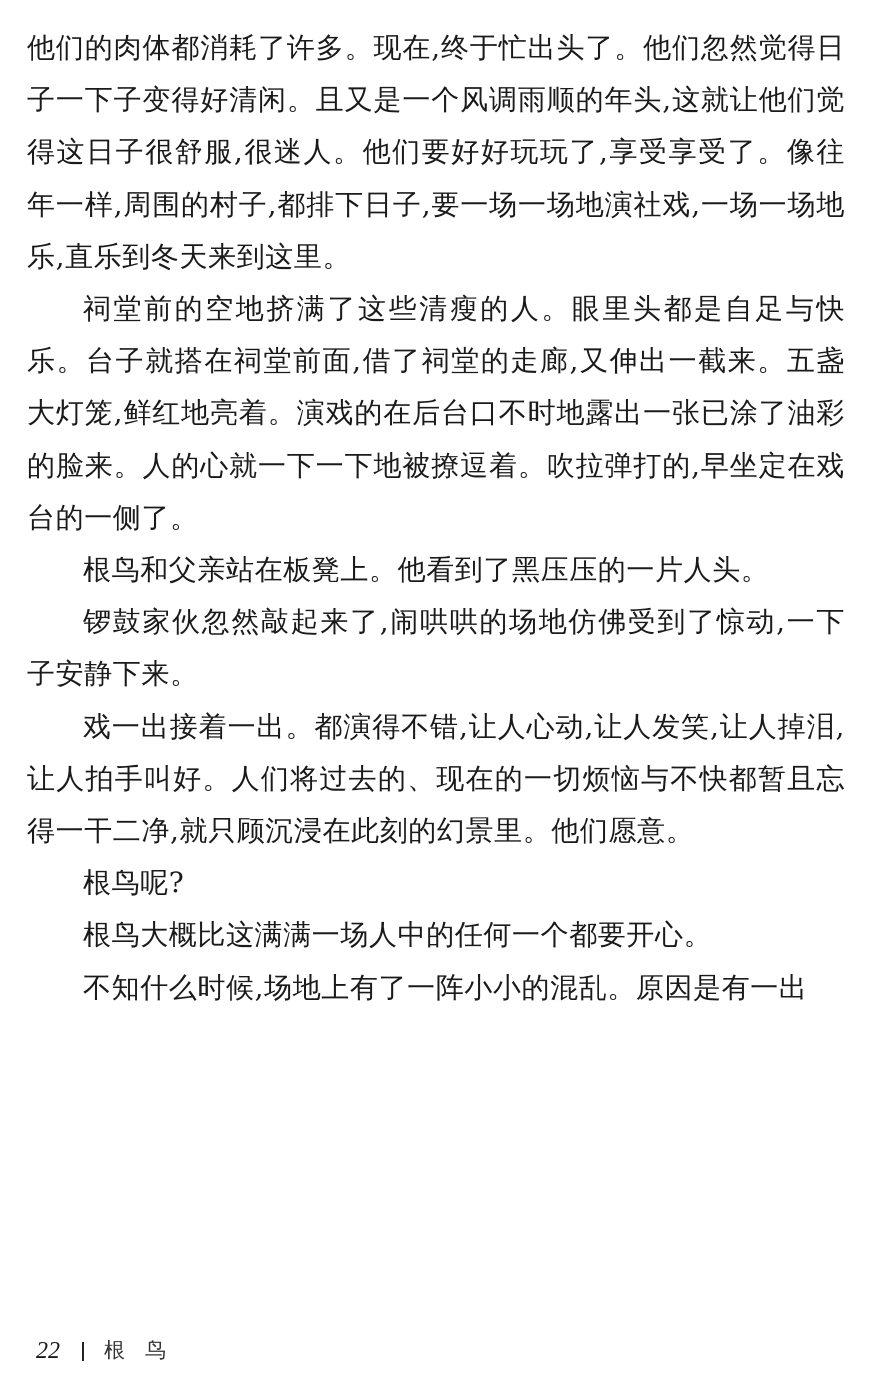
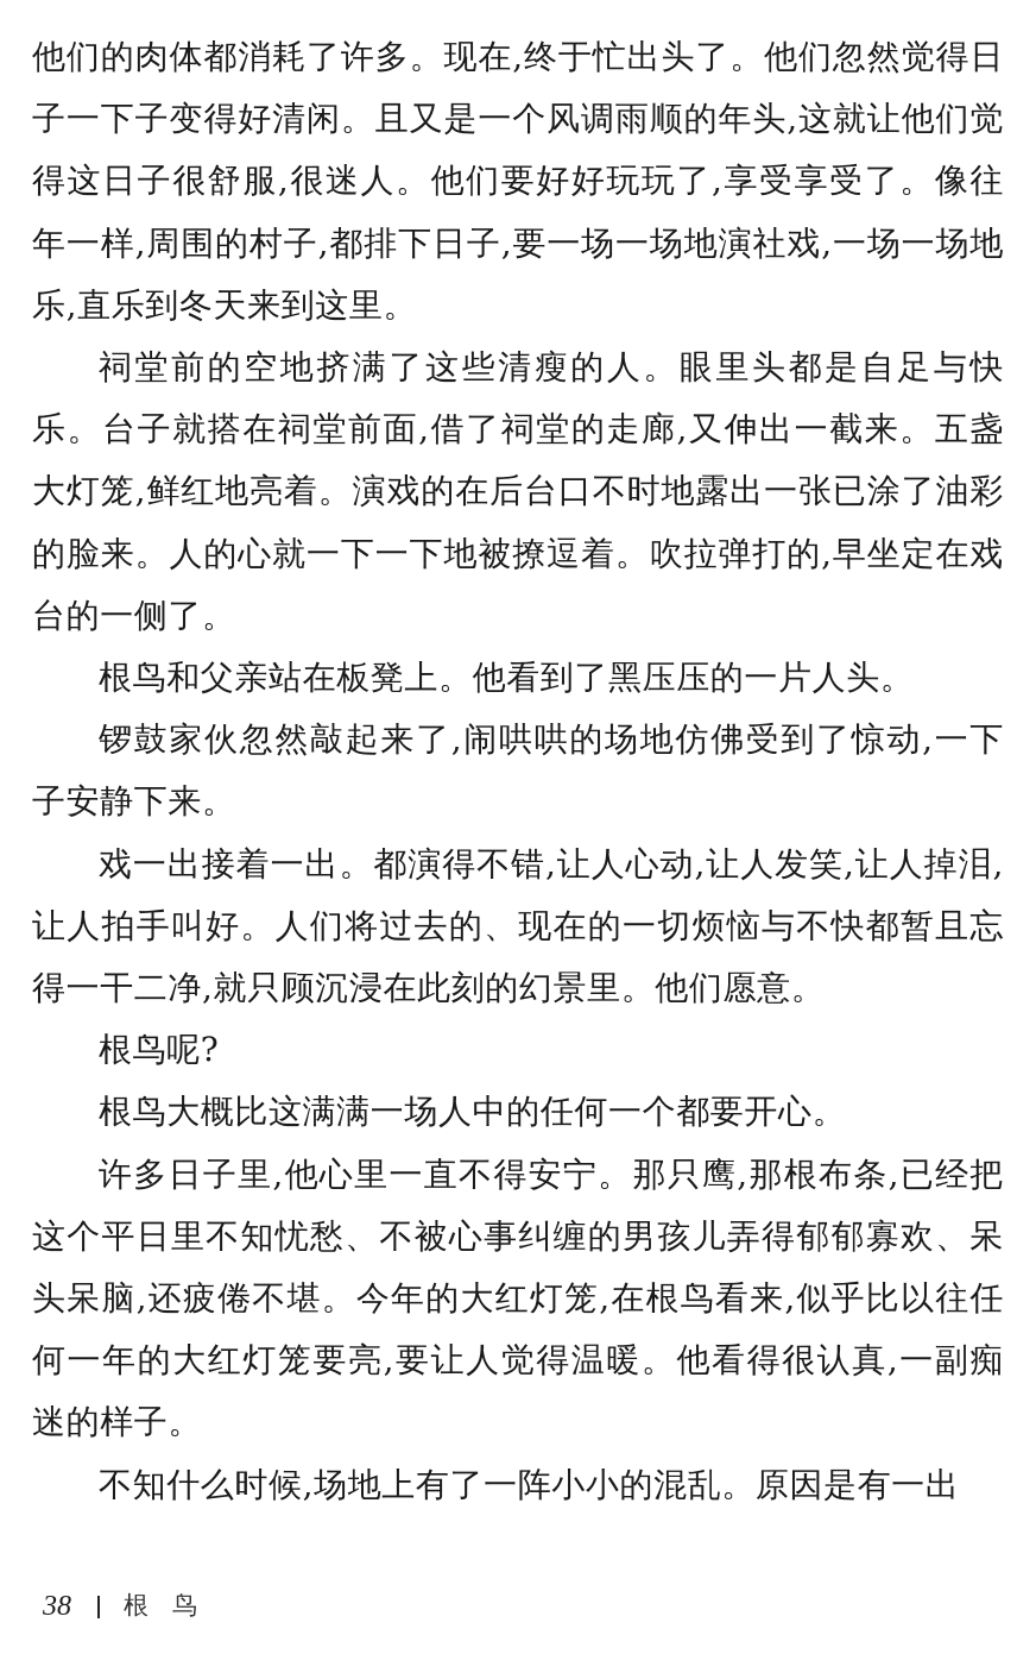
  他们的肉体都消耗了许多。现在,终于忙出头了。他们忽然觉得日子一下子变得好清闲。且又是一个风调雨顺的年头,这就让他们觉得这日子很舒服,很迷人。他们要好好玩玩了,享受享受了。像往年一样,周围的村子,都排下日子,要一场一场地演社戏,一场一场地乐,直乐到冬天来到这里。
  祠堂前的空地挤满了这些清瘦的人。眼里头都是自足与快乐。台子就搭在祠堂前面,借了祠堂的走廊,又伸出一截来。五盏大灯笼,鲜红地亮着。演戏的在后台口不时地露出一张已涂了油彩的脸来。人的心就一下一下地被撩逗着。吹拉弹打的,早坐定在戏台的一侧了。
  根鸟和父亲站在板凳上。他看到了黑压压的一片人头。
  锣鼓家伙忽然敲起来了,闹哄哄的场地仿佛受到了惊动,一下子安静下来。
  戏一出接着一出。都演得不错,让人心动,让人发笑,让人掉泪,让人拍手叫好。人们将过去的、现在的一切烦恼与不快都暂且忘得一干二净,就只顾沉浸在此刻的幻景里。他们愿意。
  根鸟呢?
  根鸟大概比这满满一场人中的任何一个都要开心。
+ 许多日子里,他心里一直不得安宁。那只鹰,那根布条,已经把这个平日里不知忧愁、不被心事纠缠的男孩儿弄得郁郁寡欢、呆头呆脑,还疲倦不堪。今年的大红灯笼,在根鸟看来,似乎比以往任何一年的大红灯笼要亮,要让人觉得温暖。他看得很认真,一副痴迷的样子。
  不知什么时候,场地上有了一阵小小的混乱。原因是有一出
- 22
+ 38
  根鸟
